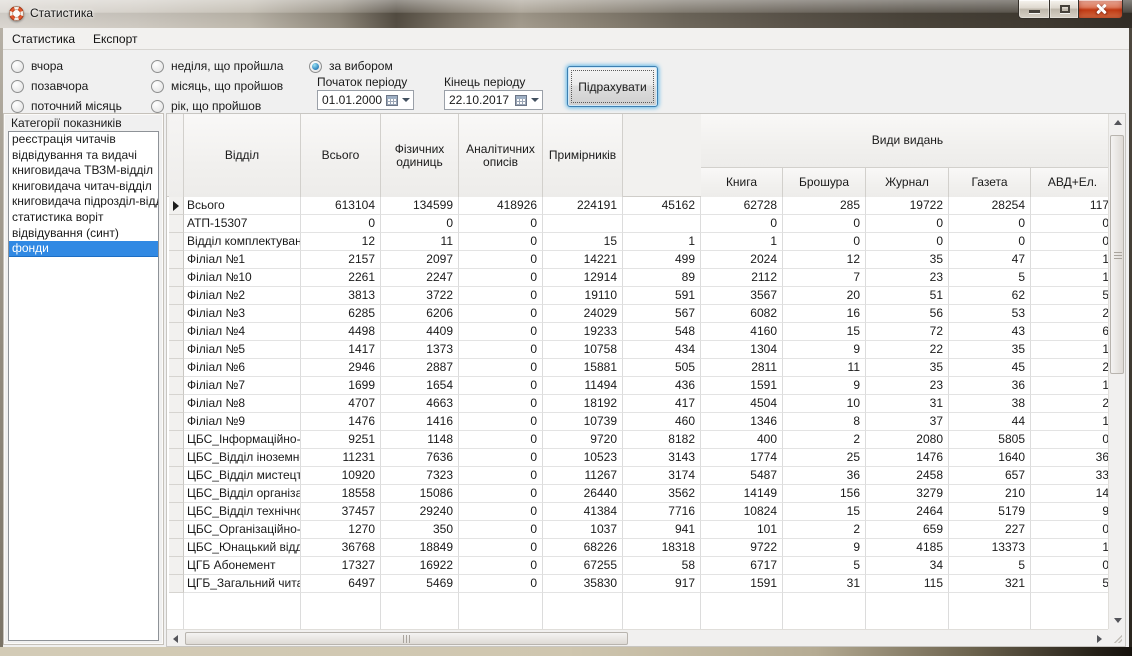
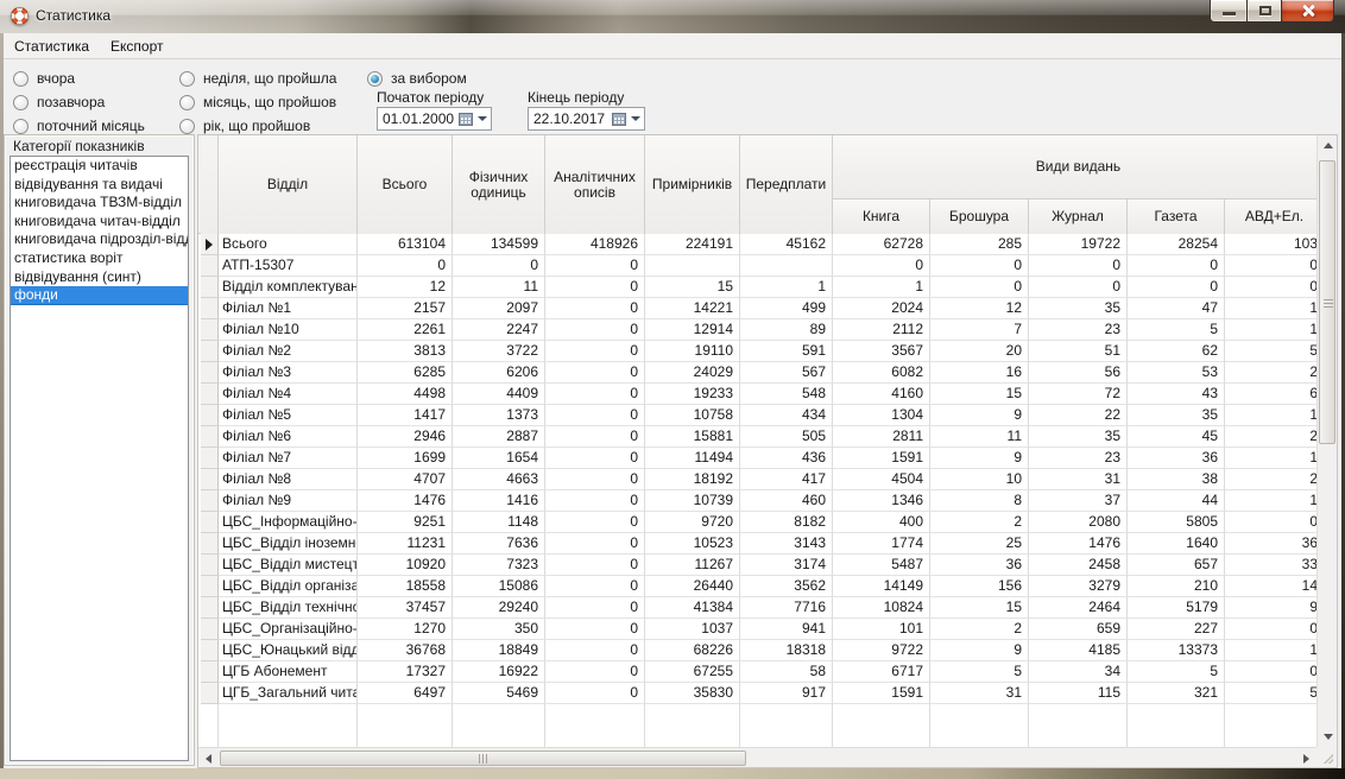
  Статистика
  Статистика Експорт
  Початок періоду
  01.01.2000
  Кінець періоду
  22.10.2017
- Підрахувати
  вчора
  позавчора
  поточний місяць
  неділя, що пройшла
  місяць, що пройшов
  рік, що пройшов
  за вибором
  Категорії показників
  реєстрація читачів
  відвідування та видачі
  книговидача ТВЗМ-відділ
  книговидача читач-відділ
  книговидача підрозділ-від
  статистика воріт
  відвідування (синт)
  фонди
  Відділ
  Всього
  Фізичних одиниць
  Аналітичних описів
  Примірників
+ Передплати
  Види видань
  Книга
  Брошура
  Журнал
  Газета
  АВД+Ел.
  Всього
  613104
  134599
  418926
  224191
  45162
  62728
  285
  19722
  28254
- 117
+ 103
  АТП-15307
  0
  0
  0
  0
  0
  0
  0
  0
  Відділ комплектуван
  12
  11
  0
  15
  1
  1
  0
  0
  0
  0
  Філіал №1
  2157
  2097
  0
  14221
  499
  2024
  12
  35
  47
  1
  Філіал №10
  2261
  2247
  0
  12914
  89
  2112
  7
  23
  5
  1
  Філіал №2
  3813
  3722
  0
  19110
  591
  3567
  20
  51
  62
  5
  Філіал №3
  6285
  6206
  0
  24029
  567
  6082
  16
  56
  53
  2
  Філіал №4
  4498
  4409
  0
  19233
  548
  4160
  15
  72
  43
  6
  Філіал №5
  1417
  1373
  0
  10758
  434
  1304
  9
  22
  35
  1
  Філіал №6
  2946
  2887
  0
  15881
  505
  2811
  11
  35
  45
  2
  Філіал №7
  1699
  1654
  0
  11494
  436
  1591
  9
  23
  36
  1
  Філіал №8
  4707
  4663
  0
  18192
  417
  4504
  10
  31
  38
  2
  Філіал №9
  1476
  1416
  0
  10739
  460
  1346
  8
  37
  44
  1
  ЦБС_Інформаційно-
  9251
  1148
  0
  9720
  8182
  400
  2
  2080
  5805
  0
  ЦБС_Відділ іноземн
  11231
  7636
  0
  10523
  3143
  1774
  25
  1476
  1640
  36
  ЦБС_Відділ мистецт
  10920
  7323
  0
  11267
  3174
  5487
  36
  2458
  657
  33
  ЦБС_Відділ організа
  18558
  15086
  0
  26440
  3562
  14149
  156
  3279
  210
  14
  ЦБС_Відділ технічно
  37457
  29240
  0
  41384
  7716
  10824
  15
  2464
  5179
  9
  ЦБС_Організаційно-
  1270
  350
  0
  1037
  941
  101
  2
  659
  227
  0
  ЦБС_Юнацький відд
  36768
  18849
  0
  68226
  18318
  9722
  9
  4185
  13373
  1
  ЦГБ Абонемент
  17327
  16922
  0
  67255
  58
  6717
  5
  34
  5
  0
  ЦГБ_Загальний чита
  6497
  5469
  0
  35830
  917
  1591
  31
  115
  321
  5
